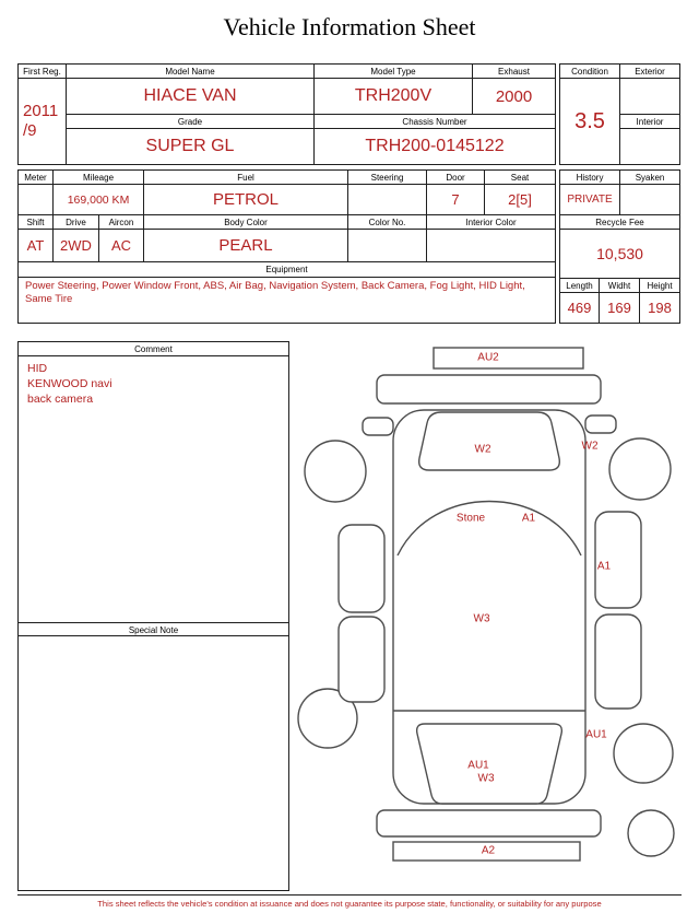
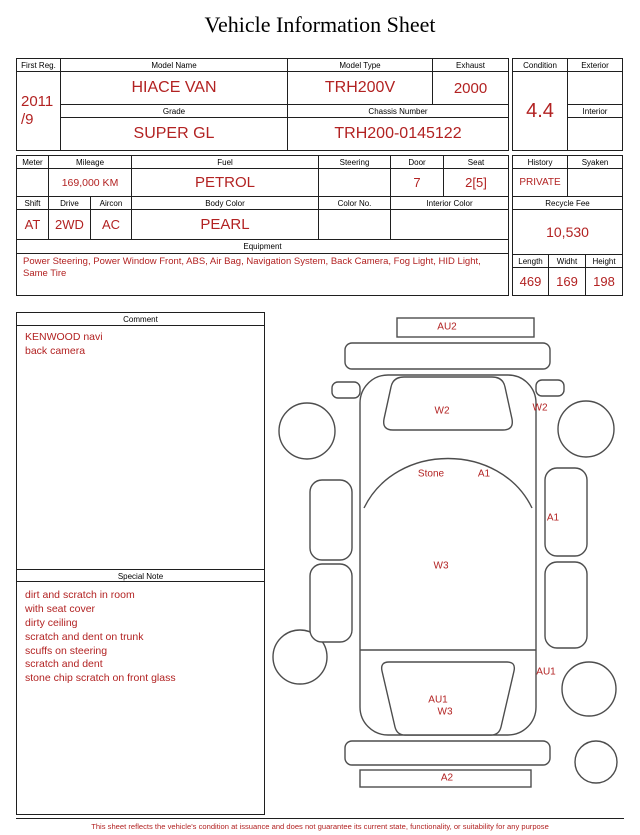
  Vehicle Information Sheet
  First Reg.	Model Name	Model Type	Exhaust
  2011 /9	HIACE VAN	TRH200V	2000
  Grade	Chassis Number
  SUPER GL	TRH200-0145122
  Condition	Exterior
- 3.5
+ 4.4
  Interior
  Meter	Mileage	Fuel	Steering	Door	Seat
  	169,000 KM	PETROL		7	2[5]
  Shift	Drive	Aircon	Body Color	Color No.	Interior Color
  AT	2WD	AC	PEARL
  Equipment
  Power Steering, Power Window Front, ABS, Air Bag, Navigation System, Back Camera, Fog Light, HID Light, Same Tire
  History	Syaken
  PRIVATE
  Recycle Fee
  10,530
  Length	Widht	Height
  469	169	198
  Comment
- HID
  KENWOOD navi
  back camera
  Special Note
+ dirt and scratch in room
+ with seat cover
+ dirty ceiling
+ scratch and dent on trunk
+ scuffs on steering
+ scratch and dent
+ stone chip scratch on front glass
  AU2
  W2
  W2
  Stone
  A1
  A1
  W3
  AU1
  AU1
  W3
  A2
- This sheet reflects the vehicle's condition at issuance and does not guarantee its purpose state, functionality, or suitability for any purpose
+ This sheet reflects the vehicle's condition at issuance and does not guarantee its current state, functionality, or suitability for any purpose
